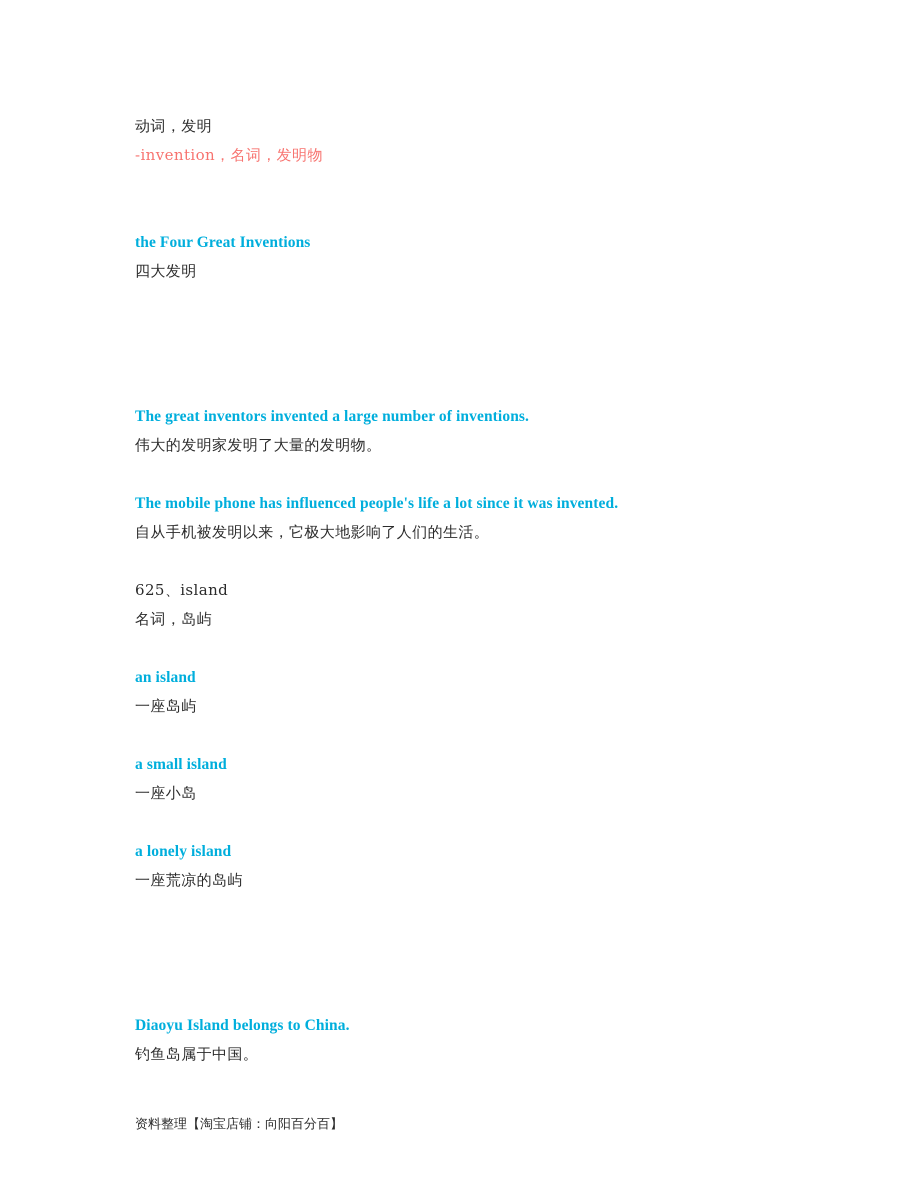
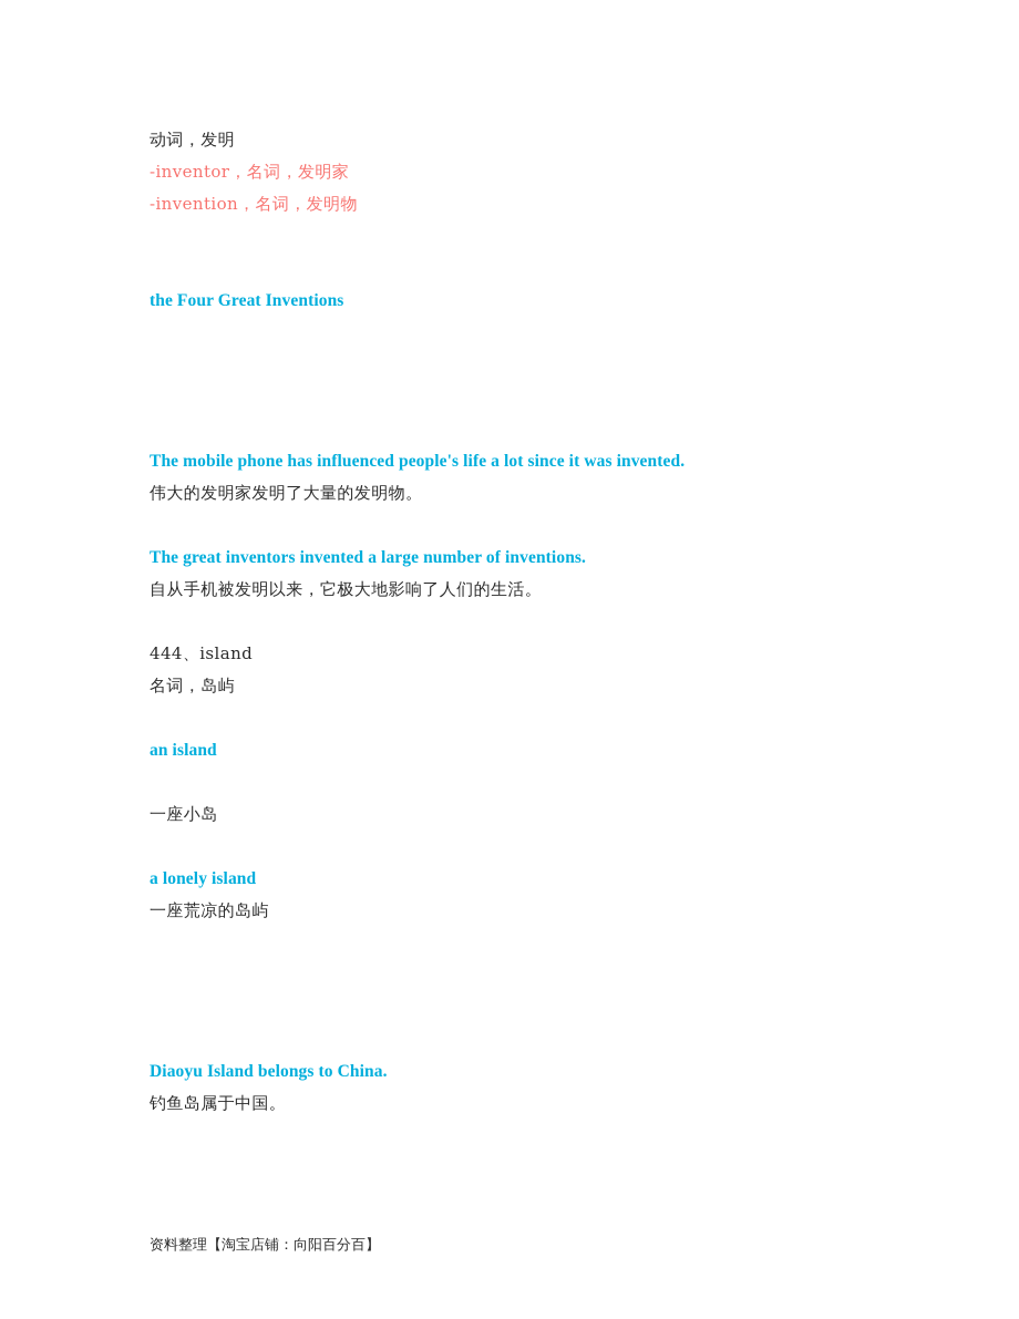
  动词，发明
+ -inventor，名词，发明家
  -invention，名词，发明物
  the Four Great Inventions
- 四大发明
- The great inventors invented a large number of inventions.
+ The mobile phone has influenced people's life a lot since it was invented.
  伟大的发明家发明了大量的发明物。
- The mobile phone has influenced people's life a lot since it was invented.
+ The great inventors invented a large number of inventions.
  自从手机被发明以来，它极大地影响了人们的生活。
- 625、island
+ 444、island
  名词，岛屿
  an island
- 一座岛屿
- a small island
  一座小岛
  a lonely island
  一座荒凉的岛屿
  Diaoyu Island belongs to China.
  钓鱼岛属于中国。
  资料整理【淘宝店铺：向阳百分百】
